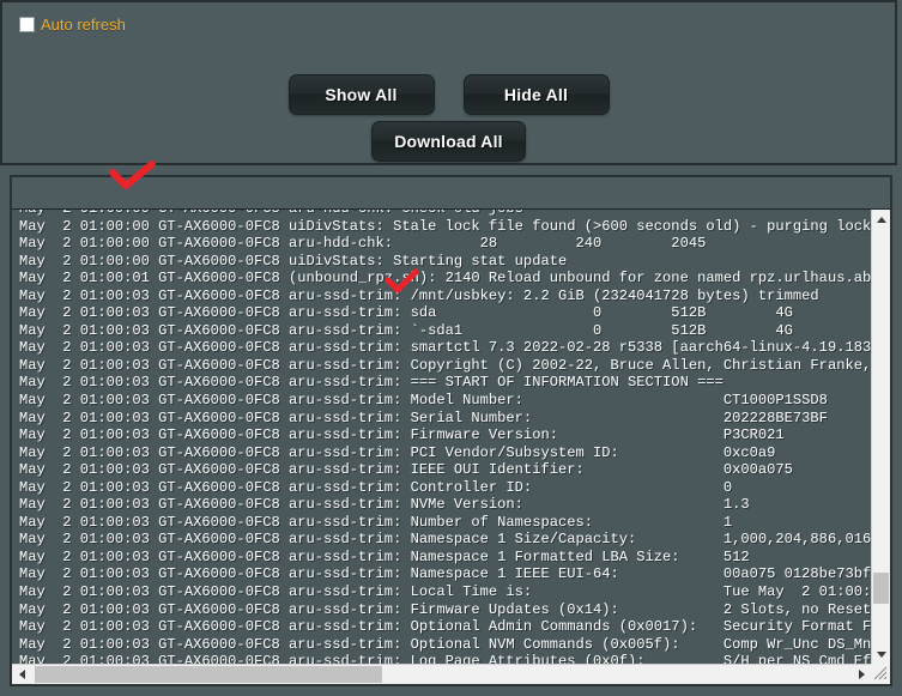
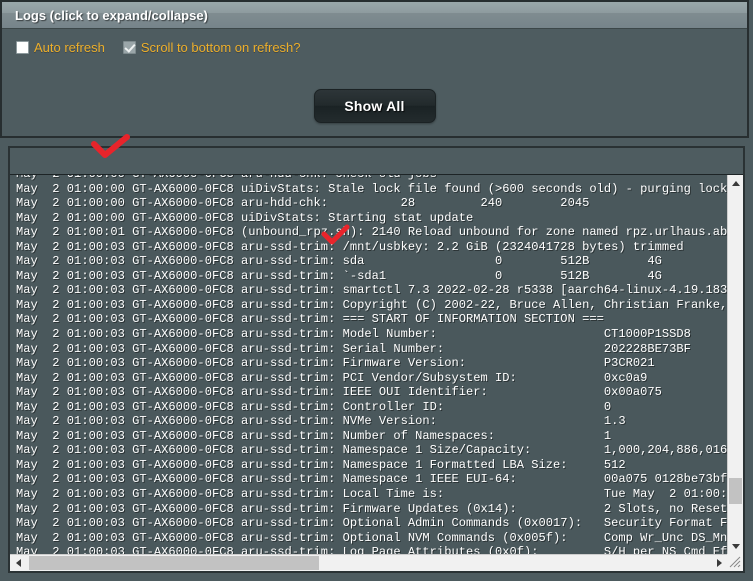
+ Logs (click to expand/collapse)
  Auto refresh
+ Scroll to bottom on refresh?
  Show All
- Hide All
- Download All
  May 2 01:00:00 GT-AX6000-0FC8 uiDivStats: Stale lock file found (>600 seconds old) - purging lock
  May 2 01:00:00 GT-AX6000-0FC8 aru-hdd-chk: 28 240 2045
  May 2 01:00:00 GT-AX6000-0FC8 uiDivStats: Starting stat update
  May 2 01:00:01 GT-AX6000-0FC8 (unbound_rp.h): 2140 Reload unbound for zone named rpz.urlhaus.ab
  May 2 01:00:03 GT-AX6000-0FC8 aru-ssd-trim: /mnt/usbkey: 2.2 GiB (2324041728 bytes) trimmed
  May 2 01:00:03 GT-AX6000-0FC8 aru-ssd-trim: sda 0 512B 4G
  May 2 01:00:03 GT-AX6000-0FC8 aru-ssd-trim: `-sda1 0 512B 4G
  May 2 01:00:03 GT-AX6000-0FC8 aru-ssd-trim: smartctl 7.3 2022-02-28 r5338 [aarch64-linux-4.19.183
  May 2 01:00:03 GT-AX6000-0FC8 aru-ssd-trim: Copyright (C) 2002-22, Bruce Allen, Christian Franke,
  May 2 01:00:03 GT-AX6000-0FC8 aru-ssd-trim: === START OF INFORMATION SECTION ===
  May 2 01:00:03 GT-AX6000-0FC8 aru-ssd-trim: Model Number: CT1000P1SSD8
  May 2 01:00:03 GT-AX6000-0FC8 aru-ssd-trim: Serial Number: 202228BE73BF
  May 2 01:00:03 GT-AX6000-0FC8 aru-ssd-trim: Firmware Version: P3CR021
  May 2 01:00:03 GT-AX6000-0FC8 aru-ssd-trim: PCI Vendor/Subsystem ID: 0xc0a9
  May 2 01:00:03 GT-AX6000-0FC8 aru-ssd-trim: IEEE OUI Identifier: 0x00a075
  May 2 01:00:03 GT-AX6000-0FC8 aru-ssd-trim: Controller ID: 0
  May 2 01:00:03 GT-AX6000-0FC8 aru-ssd-trim: NVMe Version: 1.3
  May 2 01:00:03 GT-AX6000-0FC8 aru-ssd-trim: Number of Namespaces: 1
  May 2 01:00:03 GT-AX6000-0FC8 aru-ssd-trim: Namespace 1 Size/Capacity: 1,000,204,886,016
  May 2 01:00:03 GT-AX6000-0FC8 aru-ssd-trim: Namespace 1 Formatted LBA Size: 512
  May 2 01:00:03 GT-AX6000-0FC8 aru-ssd-trim: Namespace 1 IEEE EUI-64: 00a075 0128be73bf
  May 2 01:00:03 GT-AX6000-0FC8 aru-ssd-trim: Local Time is: Tue May 2 01:00:
  May 2 01:00:03 GT-AX6000-0FC8 aru-ssd-trim: Firmware Updates (0x14): 2 Slots, no Reset
  May 2 01:00:03 GT-AX6000-0FC8 aru-ssd-trim: Optional Admin Commands (0x0017): Security Format F
  May 2 01:00:03 GT-AX6000-0FC8 aru-ssd-trim: Optional NVM Commands (0x005f): Comp Wr_Unc DS_Mn
  May 2 01:00:03 GT-AX6000-0FC8 aru-ssd-trim: Log Page Attributes (0x0f): S/H_per_NS Cmd_Ef
